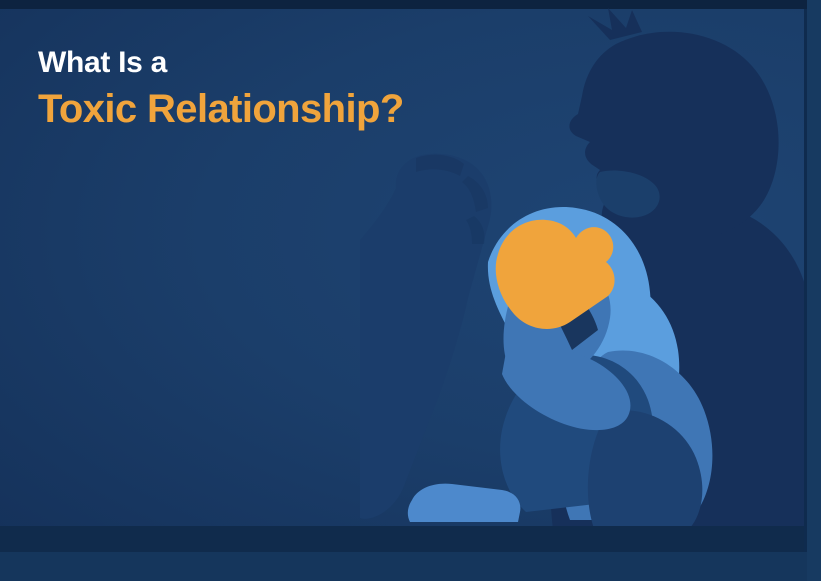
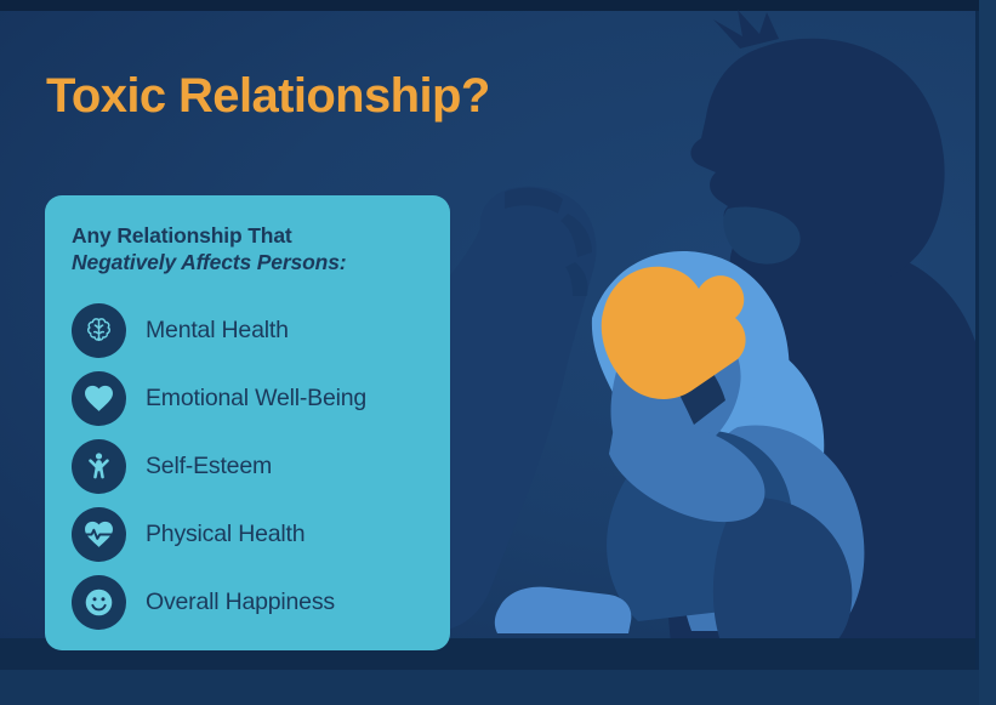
- What Is a
  Toxic Relationship?
+ Any Relationship That
+ Negatively Affects Persons:
+ Mental Health
+ Emotional Well-Being
+ Self-Esteem
+ Physical Health
+ Overall Happiness
